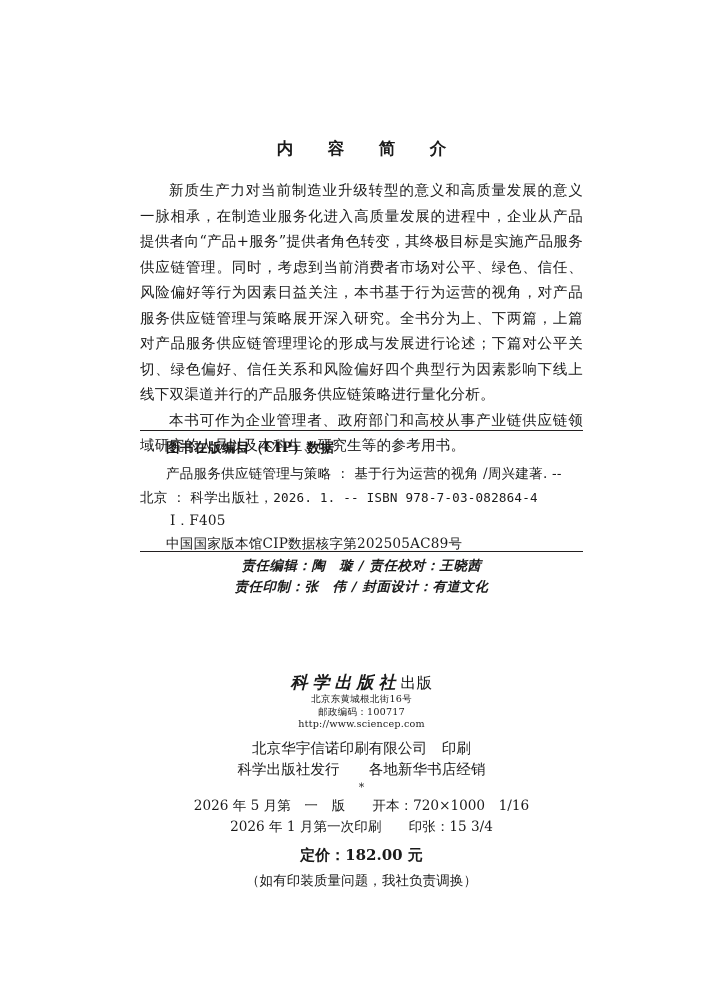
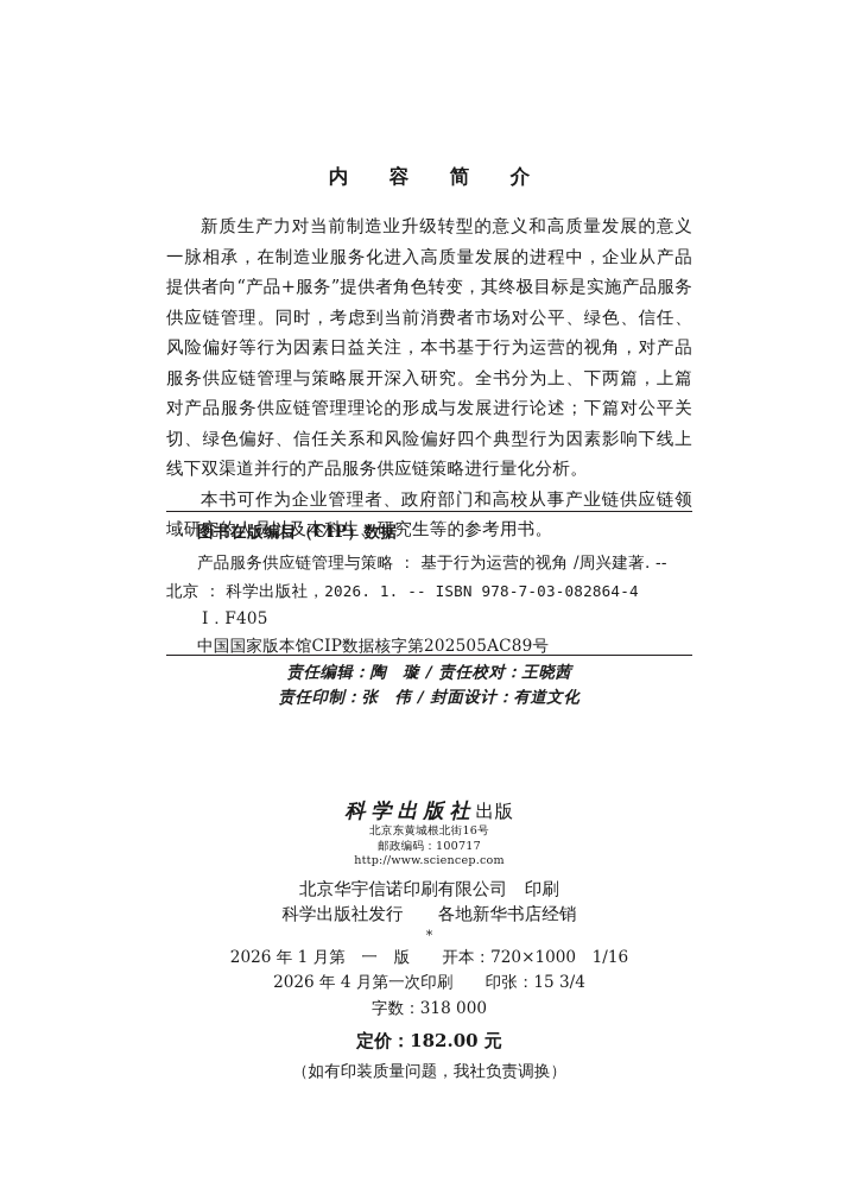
  内 容 简 介
  新质生产力对当前制造业升级转型的意义和高质量发展的意义一脉相承，在制造业服务化进入高质量发展的进程中，企业从产品提供者向“产品+服务”提供者角色转变，其终极目标是实施产品服务供应链管理。同时，考虑到当前消费者市场对公平、绿色、信任、风险偏好等行为因素日益关注，本书基于行为运营的视角，对产品服务供应链管理与策略展开深入研究。全书分为上、下两篇，上篇对产品服务供应链管理理论的形成与发展进行论述；下篇对公平关切、绿色偏好、信任关系和风险偏好四个典型行为因素影响下线上线下双渠道并行的产品服务供应链策略进行量化分析。
  本书可作为企业管理者、政府部门和高校从事产业链供应链领域研究的人员以及本科生、研究生等的参考用书。
  图书在版编目（CIP）数据
  产品服务供应链管理与策略 ： 基于行为运营的视角 /周兴建著. --
  北京 ： 科学出版社，2026. 1. -- ISBN 978-7-03-082864-4
  Ⅰ．F405
  中国国家版本馆CIP数据核字第202505AC89号
  责任编辑：陶 璇 / 责任校对：王晓茜
  责任印制：张 伟 / 封面设计：有道文化
  科学出版社出版
  北京东黄城根北街16号
  邮政编码：100717
  http://www.sciencep.com
  北京华宇信诺印刷有限公司 印刷
  科学出版社发行 各地新华书店经销
  *
- 2026 年 5 月第 一 版 开本：720×1000 1/16
+ 2026 年 1 月第 一 版 开本：720×1000 1/16
- 2026 年 1 月第一次印刷 印张：15 3/4
+ 2026 年 4 月第一次印刷 印张：15 3/4
+ 字数：318 000
  定价：182.00 元
  （如有印装质量问题，我社负责调换）
